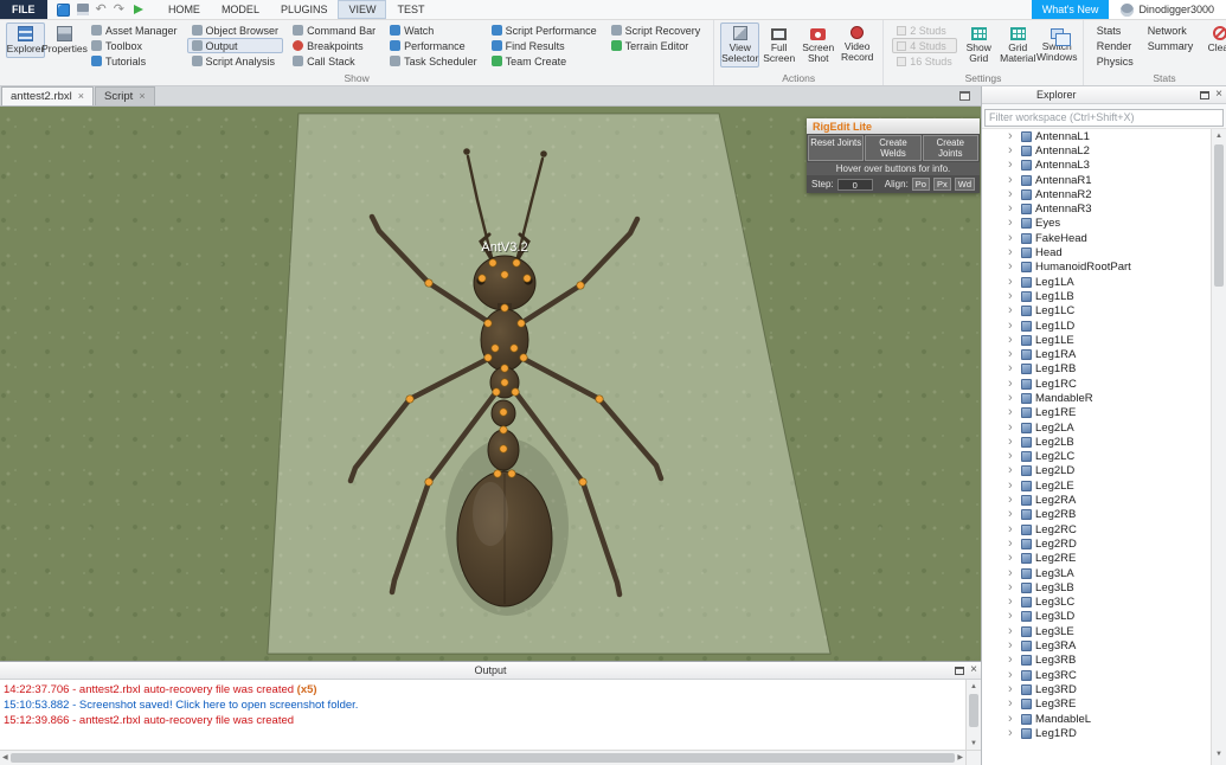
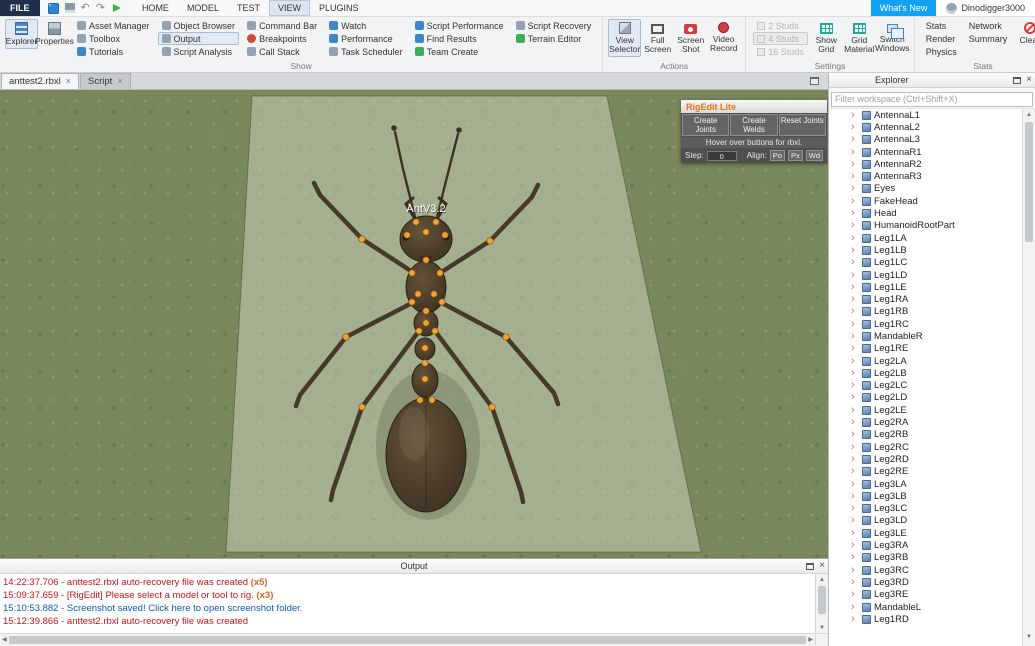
  FILE
  ↶
  ↷
  HOME
  MODEL
- PLUGINS
+ TEST
  VIEW
- TEST
+ PLUGINS
  What's New
  Dinodigger3000
  Explorer
  Properties
  Asset Manager
  Toolbox
  Tutorials
  Object Browser
  Output
  Script Analysis
  Command Bar
  Breakpoints
  Call Stack
  Watch
  Performance
  Task Scheduler
  Script Performance
  Find Results
  Team Create
  Script Recovery
  Terrain Editor
  Show
  View Selector
  Full Screen
  Screen Shot
  Video Record
  Actions
  2 Studs
  4 Studs
  16 Studs
  Show Grid
  Grid Material
  Switch Windows
  Settings
  Stats
  Render
  Physics
  Network
  Summary
  Stats
  anttest2.rbxl
  ×
  Script
  ×
  AntV3.2
  RigEdit Lite
- Reset Joints
+ Create Joints
  Create Welds
- Create Joints
+ Reset Joints
- Hover over buttons for info.
+ Hover over buttons for rbxl.
  Step:
  0
  Align:
  Po
  Px
  Wd
  Output
  ×
  14:22:37.706 - anttest2.rbxl auto-recovery file was created (x5)
+ 15:09:37.659 - [RigEdit] Please select a model or tool to rig. (x3)
  15:10:53.882 - Screenshot saved! Click here to open screenshot folder.
  15:12:39.866 - anttest2.rbxl auto-recovery file was created
  Explorer
  ×
  Filter workspace (Ctrl+Shift+X)
  ›
  AntennaL1
  ›
  AntennaL2
  ›
  AntennaL3
  ›
  AntennaR1
  ›
  AntennaR2
  ›
  AntennaR3
  ›
  Eyes
  ›
  FakeHead
  ›
  Head
  ›
  HumanoidRootPart
  ›
  Leg1LA
  ›
  Leg1LB
  ›
  Leg1LC
  ›
  Leg1LD
  ›
  Leg1LE
  ›
  Leg1RA
  ›
  Leg1RB
  ›
  Leg1RC
  ›
  MandableR
  ›
  Leg1RE
  ›
  Leg2LA
  ›
  Leg2LB
  ›
  Leg2LC
  ›
  Leg2LD
  ›
  Leg2LE
  ›
  Leg2RA
  ›
  Leg2RB
  ›
  Leg2RC
  ›
  Leg2RD
  ›
  Leg2RE
  ›
  Leg3LA
  ›
  Leg3LB
  ›
  Leg3LC
  ›
  Leg3LD
  ›
  Leg3LE
  ›
  Leg3RA
  ›
  Leg3RB
  ›
  Leg3RC
  ›
  Leg3RD
  ›
  Leg3RE
  ›
  MandableL
  ›
  Leg1RD
